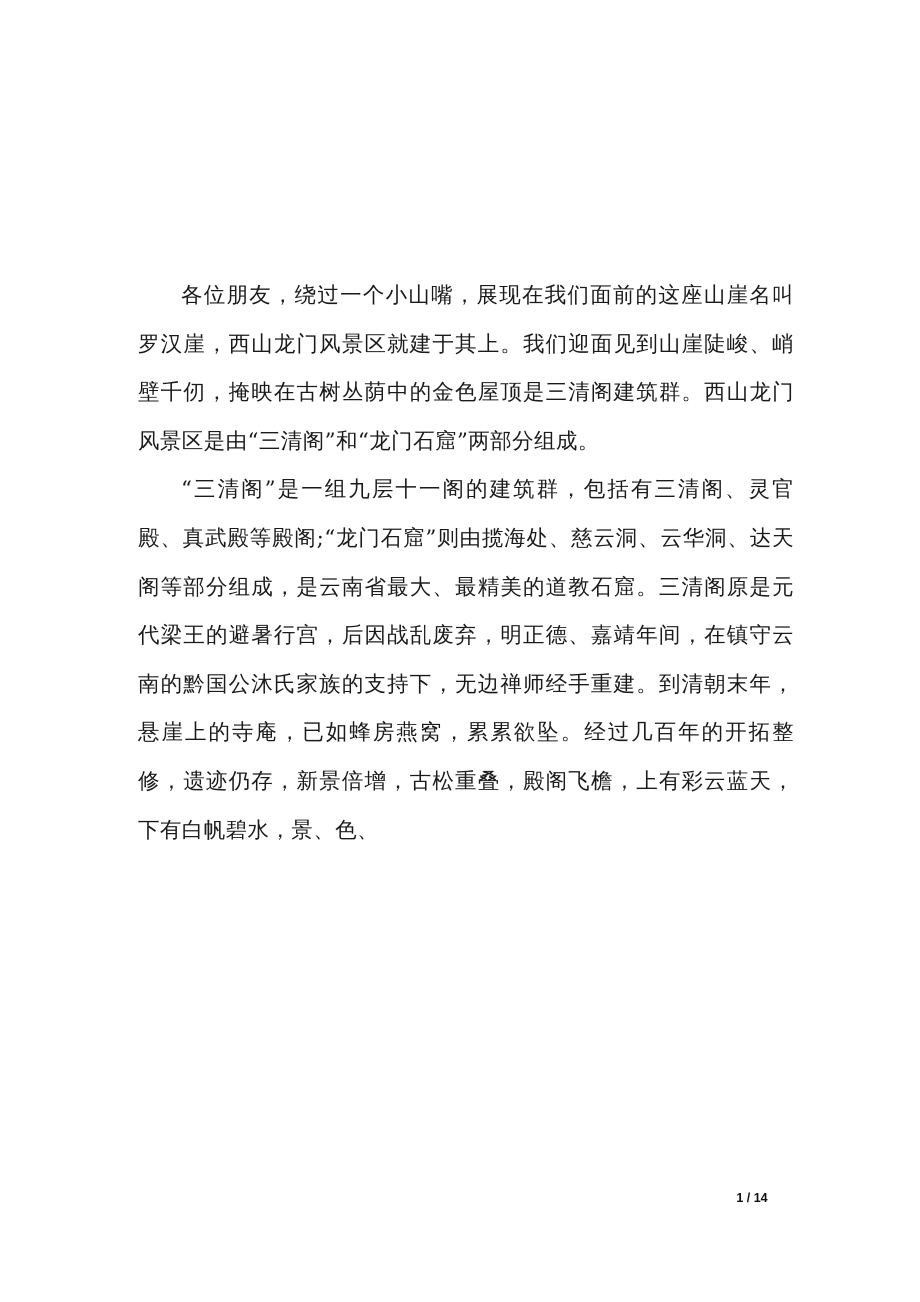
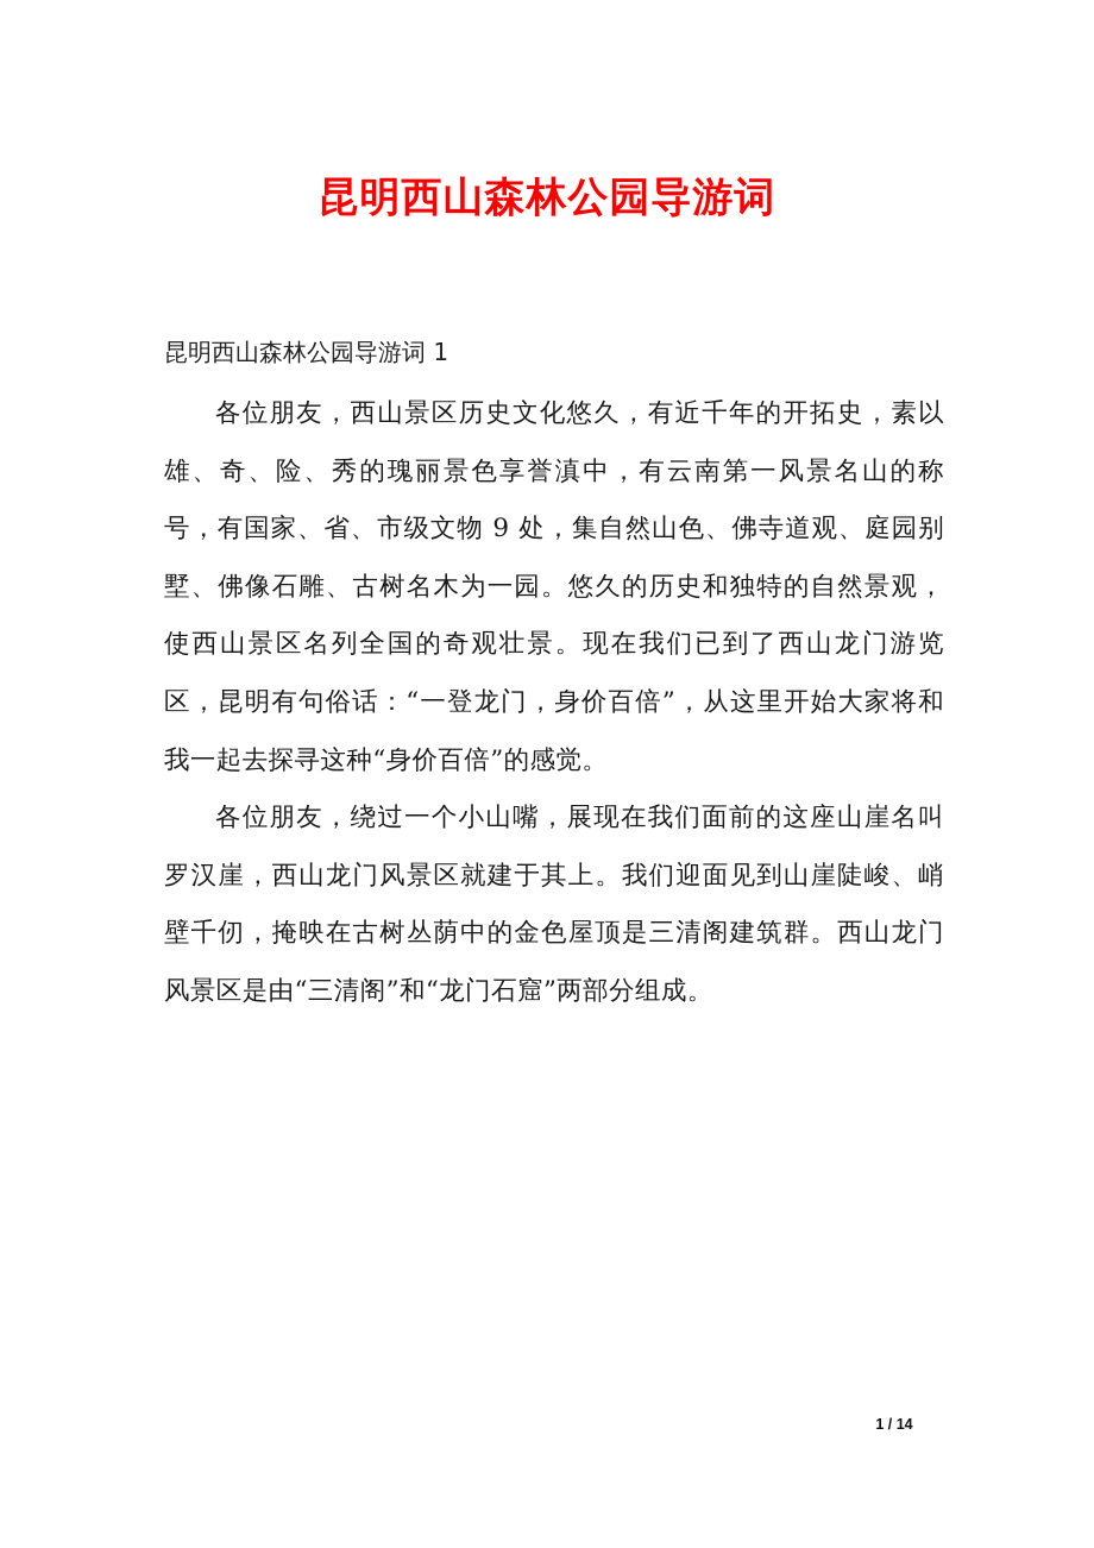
+ 昆明西山森林公园导游词
+ 昆明西山森林公园导游词 1
+ 各位朋友，西山景区历史文化悠久，有近千年的开拓史，素以雄、奇、险、秀的瑰丽景色享誉滇中，有云南第一风景名山的称号，有国家、省、市级文物 9 处，集自然山色、佛寺道观、庭园别墅、佛像石雕、古树名木为一园。悠久的历史和独特的自然景观，使西山景区名列全国的奇观壮景。现在我们已到了西山龙门游览区，昆明有句俗话：“一登龙门，身价百倍”，从这里开始大家将和我一起去探寻这种“身价百倍”的感觉。
  各位朋友，绕过一个小山嘴，展现在我们面前的这座山崖名叫罗汉崖，西山龙门风景区就建于其上。我们迎面见到山崖陡峻、峭壁千仞，掩映在古树丛荫中的金色屋顶是三清阁建筑群。西山龙门风景区是由“三清阁”和“龙门石窟”两部分组成。
- “三清阁”是一组九层十一阁的建筑群，包括有三清阁、灵官殿、真武殿等殿阁;“龙门石窟”则由揽海处、慈云洞、云华洞、达天阁等部分组成，是云南省最大、最精美的道教石窟。三清阁原是元代梁王的避暑行宫，后因战乱废弃，明正德、嘉靖年间，在镇守云南的黔国公沐氏家族的支持下，无边禅师经手重建。到清朝末年，悬崖上的寺庵，已如蜂房燕窝，累累欲坠。经过几百年的开拓整修，遗迹仍存，新景倍增，古松重叠，殿阁飞檐，上有彩云蓝天，下有白帆碧水，景、色、
  1 / 14
